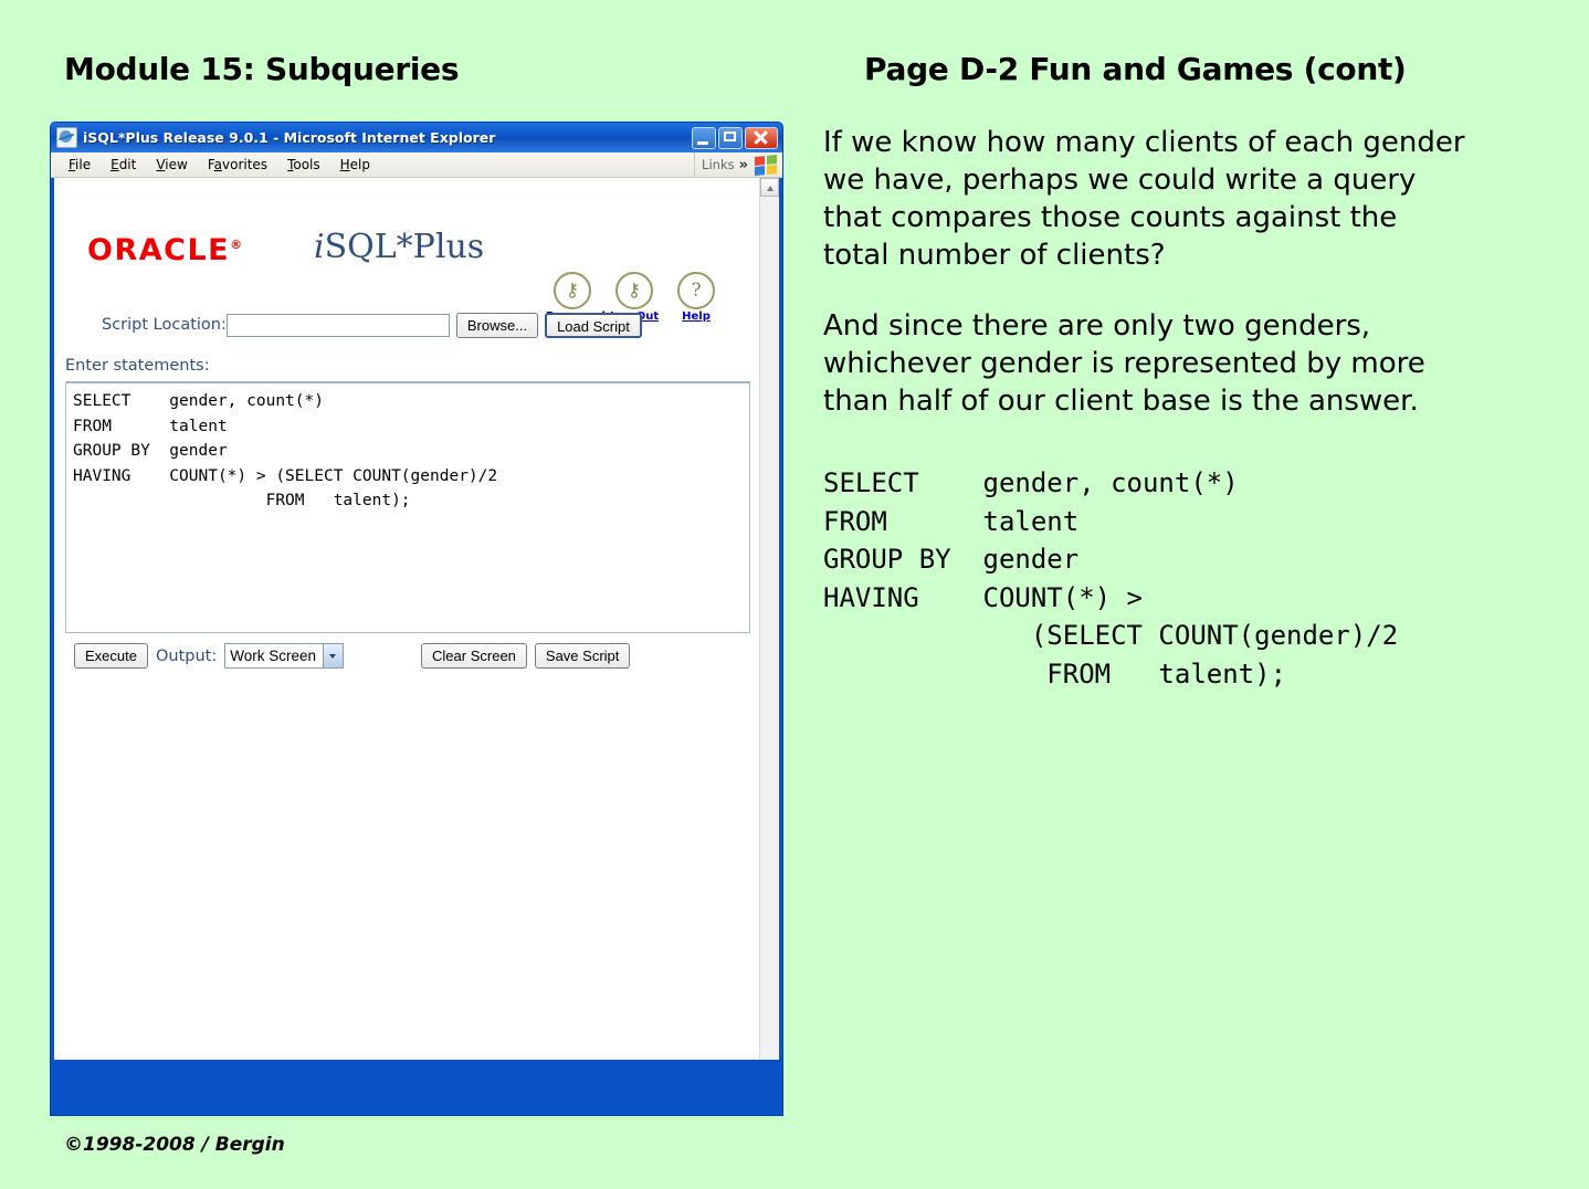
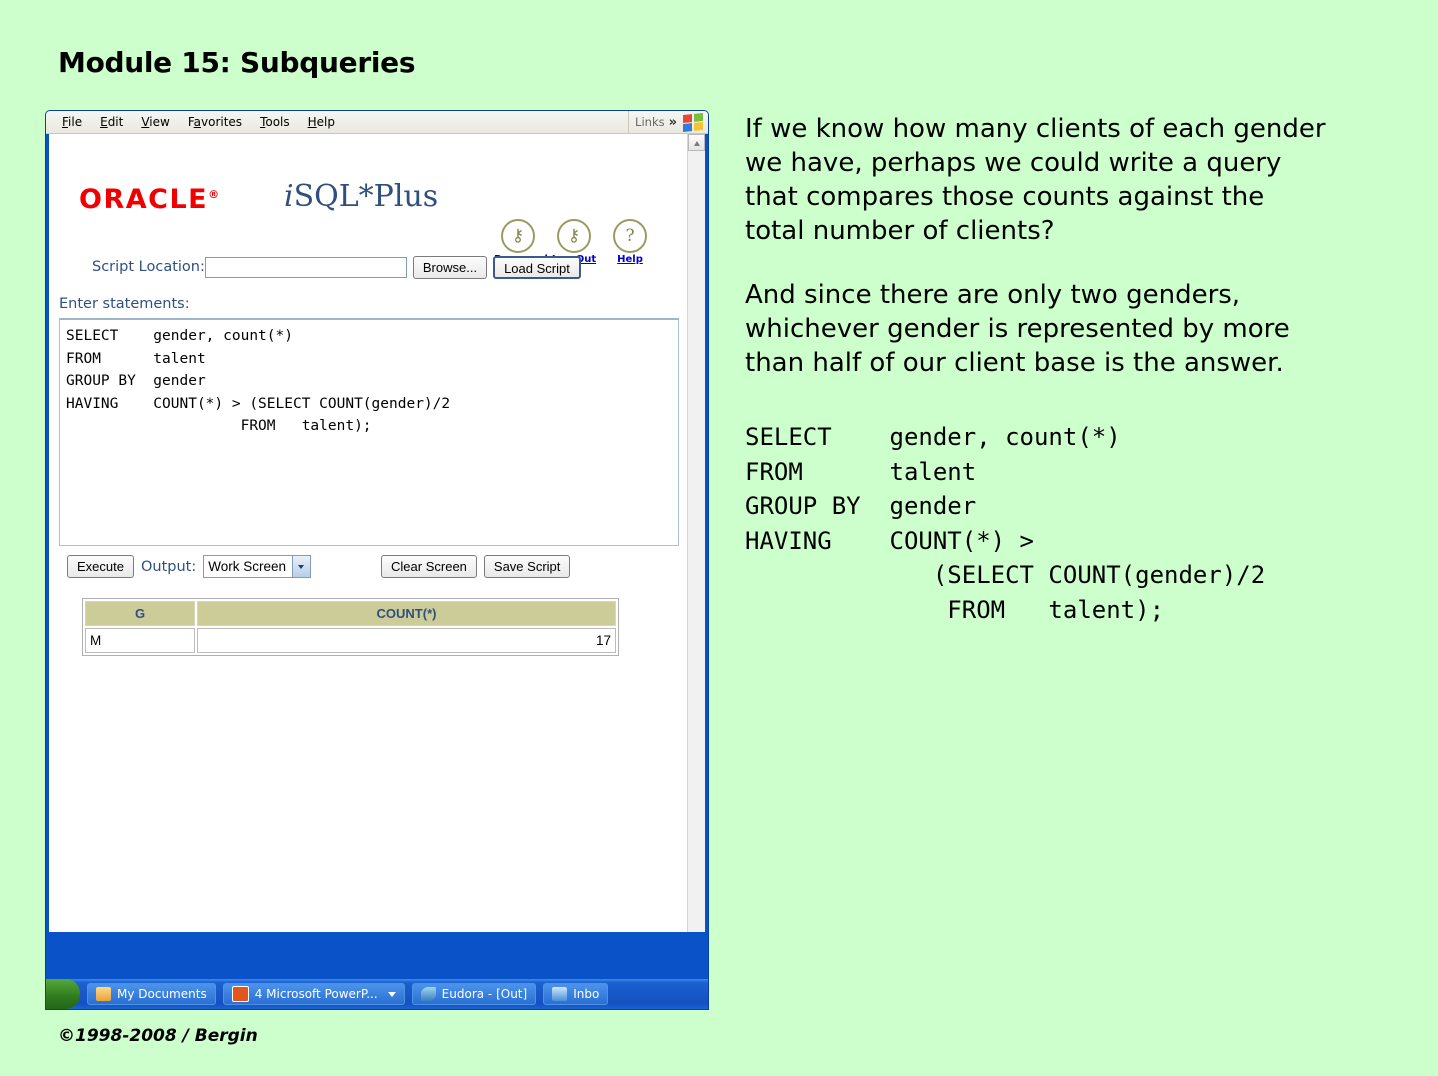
  Module 15: Subqueries
- Page D-2 Fun and Games (cont)
- iSQL*Plus Release 9.0.1 - Microsoft Internet Explorer
  File
  Edit
  View
  Favorites
  Tools
  Help
  Links
  »
  ORACLE®
  iSQL*Plus
  ⚷
  ⚷
  ?
  Help
  Script Location:
  Browse...
  Load Script
  Enter statements:
  SELECT gender, count(*)
  FROM talent
  GROUP BY gender
  HAVING COUNT(*) > (SELECT COUNT(gender)/2
  FROM talent);
  Execute
  Output:
  Work Screen
  Clear Screen
  Save Script
+ G	COUNT(*)
+ M	17
+ My Documents
+ 4 Microsoft PowerP...
+ Eudora - [Out]
+ Inbo
  If we know how many clients of each gender
  we have, perhaps we could write a query
  that compares those counts against the
  total number of clients?
  And since there are only two genders,
  whichever gender is represented by more
  than half of our client base is the answer.
  SELECT gender, count(*)
  FROM talent
  GROUP BY gender
  HAVING COUNT(*) >
  (SELECT COUNT(gender)/2
  FROM talent);
  ©1998-2008 / Bergin
